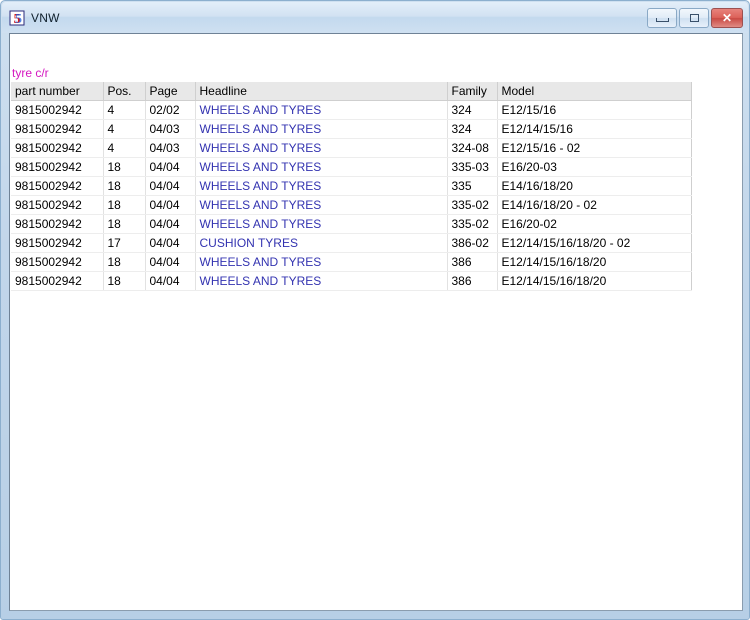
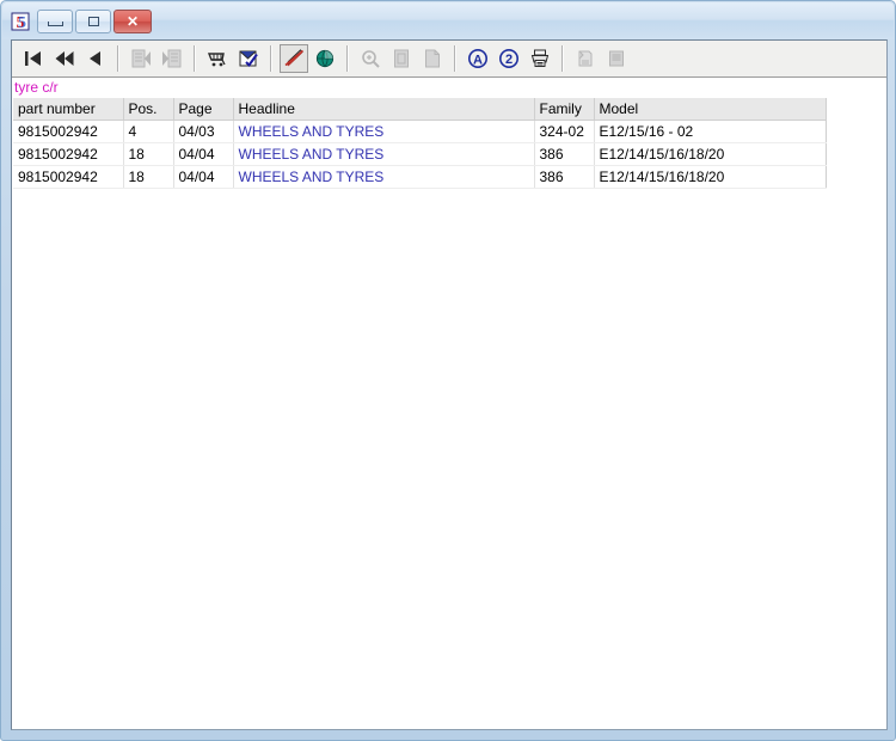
  5
- VNW
  ✕
+ A
+ 2
  tyre c/r
  part number	Pos.	Page	Headline	Family	Model
- 9815002942	4	02/02	WHEELS AND TYRES	324	E12/15/16
- 9815002942	4	04/03	WHEELS AND TYRES	324	E12/14/15/16
- 9815002942	4	04/03	WHEELS AND TYRES	324-08	E12/15/16 - 02
+ 9815002942	4	04/03	WHEELS AND TYRES	324-02	E12/15/16 - 02
- 9815002942	18	04/04	WHEELS AND TYRES	335-03	E16/20-03
- 9815002942	18	04/04	WHEELS AND TYRES	335	E14/16/18/20
- 9815002942	18	04/04	WHEELS AND TYRES	335-02	E14/16/18/20 - 02
- 9815002942	18	04/04	WHEELS AND TYRES	335-02	E16/20-02
- 9815002942	17	04/04	CUSHION TYRES	386-02	E12/14/15/16/18/20 - 02
  9815002942	18	04/04	WHEELS AND TYRES	386	E12/14/15/16/18/20
  9815002942	18	04/04	WHEELS AND TYRES	386	E12/14/15/16/18/20
